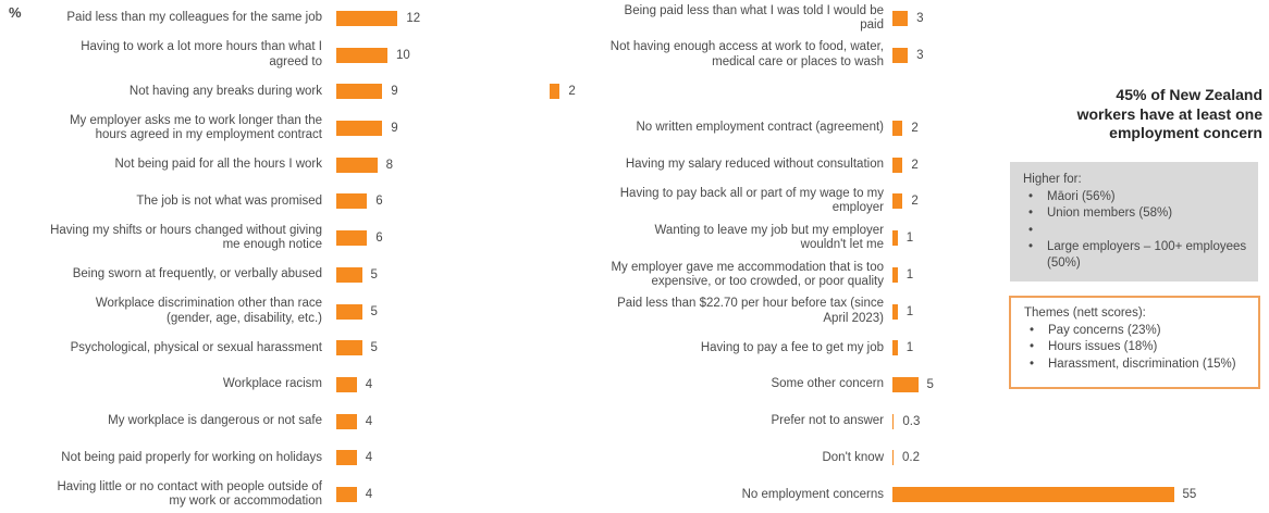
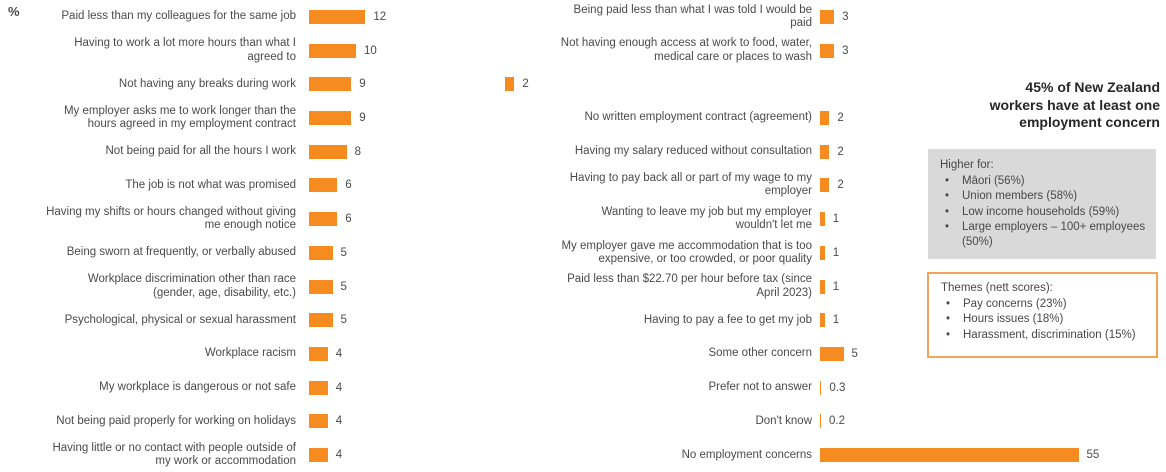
  %
  Paid less than my colleagues for the same job
  12
  Having to work a lot more hours than what I agreed to
  10
  Not having any breaks during work
  9
  My employer asks me to work longer than the hours agreed in my employment contract
  9
  Not being paid for all the hours I work
  8
  The job is not what was promised
  6
  Having my shifts or hours changed without giving me enough notice
  6
  Being sworn at frequently, or verbally abused
  5
  Workplace discrimination other than race (gender, age, disability, etc.)
  5
  Psychological, physical or sexual harassment
  5
  Workplace racism
  4
  My workplace is dangerous or not safe
  4
  Not being paid properly for working on holidays
  4
  Having little or no contact with people outside of my work or accommodation
  4
  Being paid less than what I was told I would be paid
  3
  Not having enough access at work to food, water, medical care or places to wash
  3
  2
  No written employment contract (agreement)
  2
  Having my salary reduced without consultation
  2
  Having to pay back all or part of my wage to my employer
  2
  Wanting to leave my job but my employer wouldn't let me
  1
  My employer gave me accommodation that is too expensive, or too crowded, or poor quality
  1
  Paid less than $22.70 per hour before tax (since April 2023)
  1
  Having to pay a fee to get my job
  1
  Some other concern
  5
  Prefer not to answer
  0.3
  Don't know
  0.2
  No employment concerns
  55
  45% of New Zealand
  workers have at least one
  employment concern
  Higher for:
  •
  Māori (56%)
  •
  Union members (58%)
  •
+ Low income households (59%)
  •
  Large employers – 100+ employees (50%)
  Themes (nett scores):
  •
  Pay concerns (23%)
  •
  Hours issues (18%)
  •
  Harassment, discrimination (15%)
